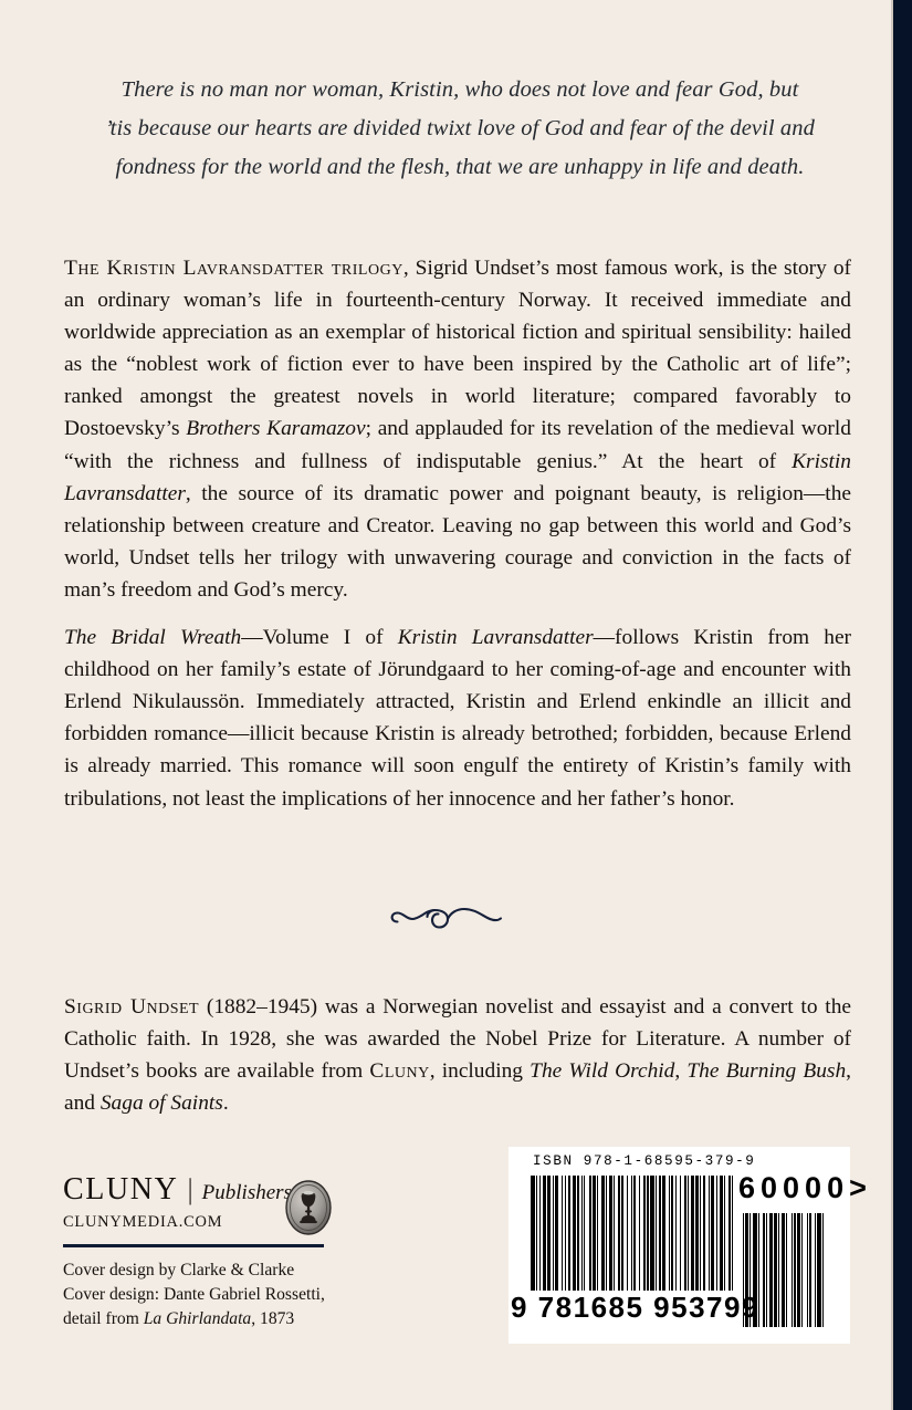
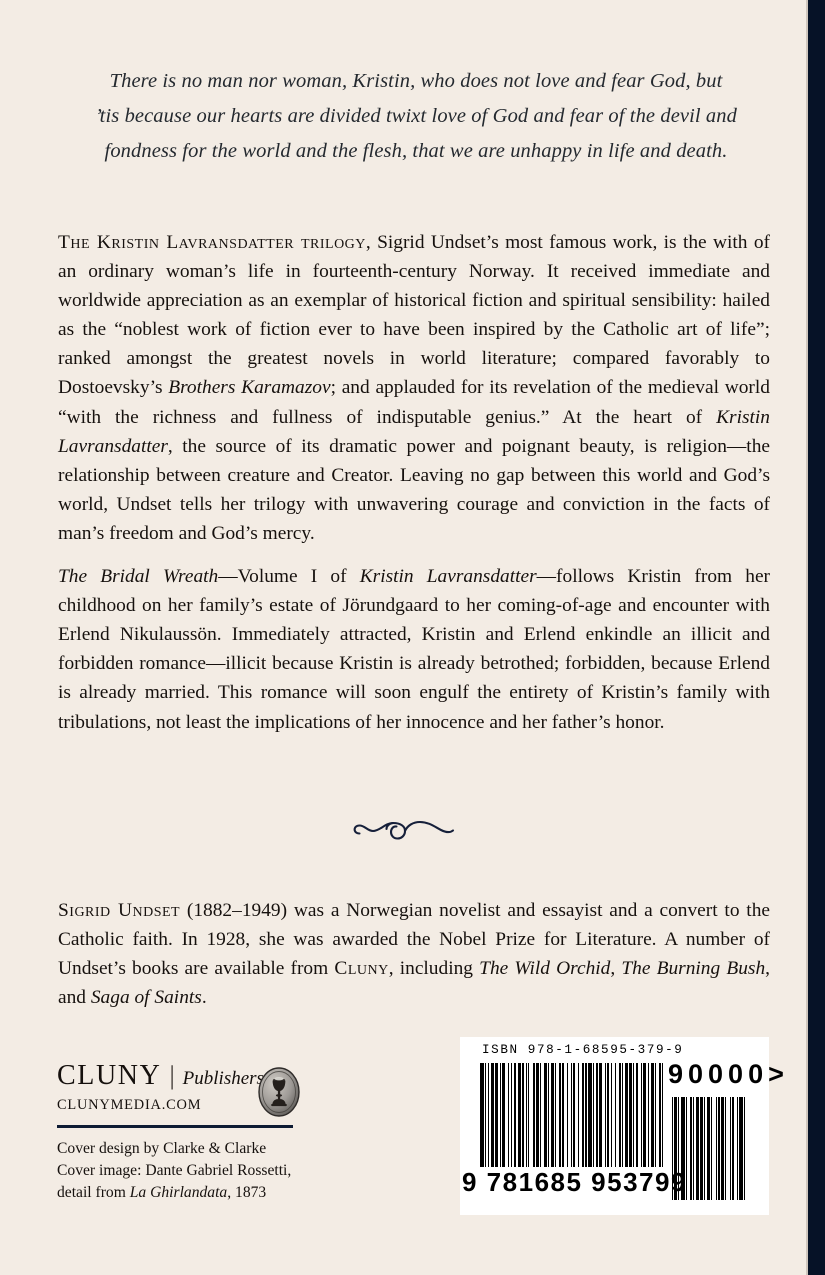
  There is no man nor woman, Kristin, who does not love and fear God, but
  ’tis because our hearts are divided twixt love of God and fear of the devil and
  fondness for the world and the flesh, that we are unhappy in life and death.
- The Kristin Lavransdatter trilogy, Sigrid Undset’s most famous work, is the story of an ordinary woman’s life in fourteenth-century Norway. It received immediate and worldwide appreciation as an exemplar of historical fiction and spiritual sensibility: hailed as the “noblest work of fiction ever to have been inspired by the Catholic art of life”; ranked amongst the greatest novels in world literature; compared favorably to Dostoevsky’s Brothers Karamazov; and applauded for its revelation of the medieval world “with the richness and fullness of indisputable genius.” At the heart of Kristin Lavransdatter, the source of its dramatic power and poignant beauty, is religion—the relationship between creature and Creator. Leaving no gap between this world and God’s world, Undset tells her trilogy with unwavering courage and conviction in the facts of man’s freedom and God’s mercy.
+ The Kristin Lavransdatter trilogy, Sigrid Undset’s most famous work, is the with of an ordinary woman’s life in fourteenth-century Norway. It received immediate and worldwide appreciation as an exemplar of historical fiction and spiritual sensibility: hailed as the “noblest work of fiction ever to have been inspired by the Catholic art of life”; ranked amongst the greatest novels in world literature; compared favorably to Dostoevsky’s Brothers Karamazov; and applauded for its revelation of the medieval world “with the richness and fullness of indisputable genius.” At the heart of Kristin Lavransdatter, the source of its dramatic power and poignant beauty, is religion—the relationship between creature and Creator. Leaving no gap between this world and God’s world, Undset tells her trilogy with unwavering courage and conviction in the facts of man’s freedom and God’s mercy.
  The Bridal Wreath—Volume I of Kristin Lavransdatter—follows Kristin from her childhood on her family’s estate of Jörundgaard to her coming-of-age and encounter with Erlend Nikulaussön. Immediately attracted, Kristin and Erlend enkindle an illicit and forbidden romance—illicit because Kristin is already betrothed; forbidden, because Erlend is already married. This romance will soon engulf the entirety of Kristin’s family with tribulations, not least the implications of her innocence and her father’s honor.
- Sigrid Undset (1882–1945) was a Norwegian novelist and essayist and a convert to the Catholic faith. In 1928, she was awarded the Nobel Prize for Literature. A number of Undset’s books are available from Cluny, including The Wild Orchid, The Burning Bush, and Saga of Saints.
+ Sigrid Undset (1882–1949) was a Norwegian novelist and essayist and a convert to the Catholic faith. In 1928, she was awarded the Nobel Prize for Literature. A number of Undset’s books are available from Cluny, including The Wild Orchid, The Burning Bush, and Saga of Saints.
  CLUNY
  |
  Publishers
  CLUNYMEDIA.COM
  Cover design by Clarke & Clarke
- Cover design: Dante Gabriel Rossetti,
+ Cover image: Dante Gabriel Rossetti,
  detail from La Ghirlandata, 1873
  ISBN 978-1-68595-379-9
  9 781685 95379
- 60000>
+ 90000>
